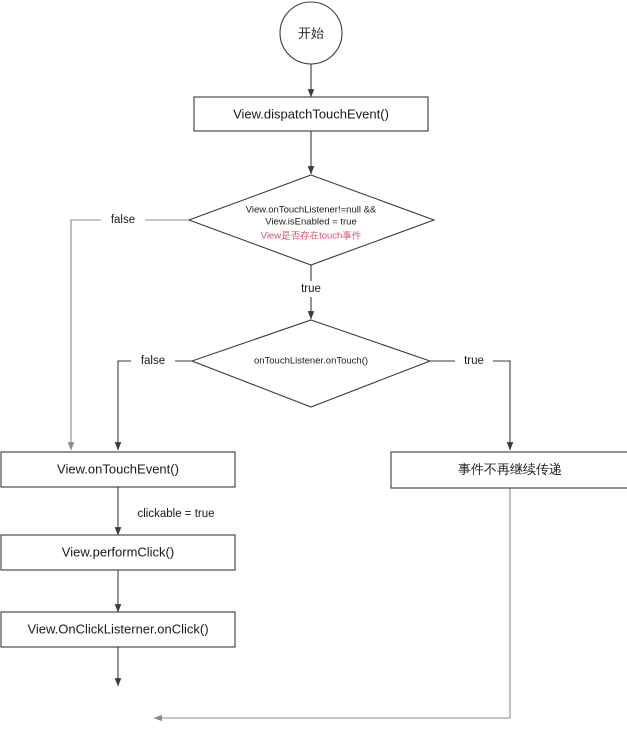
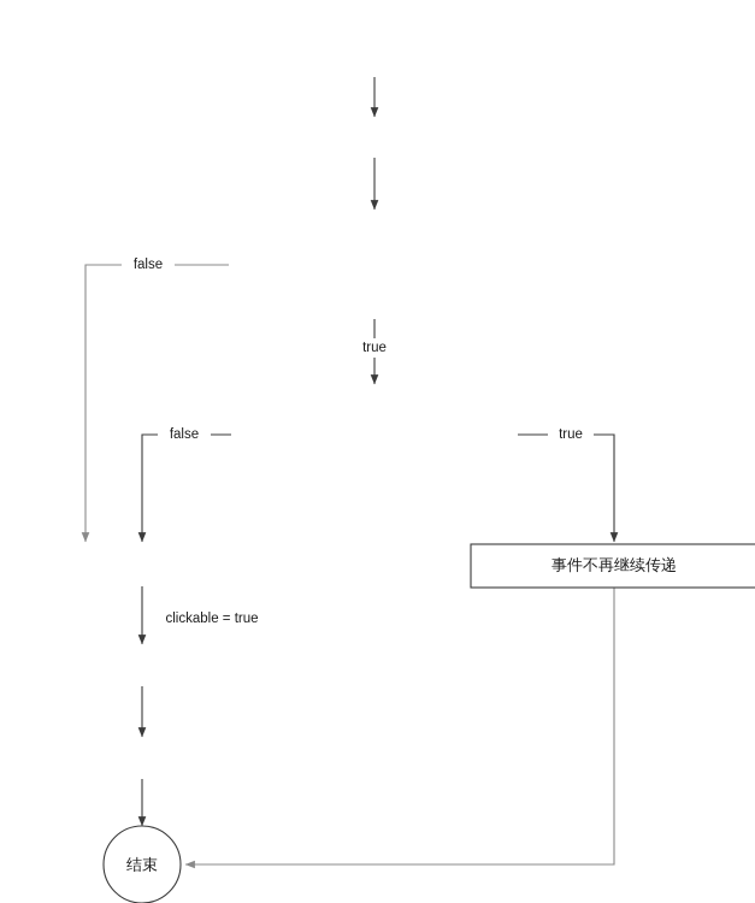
- 开始
- View.dispatchTouchEvent()
- View.onTouchListener!=null &&
- View.isEnabled = true
- View是否存在touch事件
- onTouchListener.onTouch()
- View.onTouchEvent()
- View.performClick()
- View.OnClickListerner.onClick()
  事件不再继续传递
+ 结束
  false
  true
  false
  true
  clickable = true
